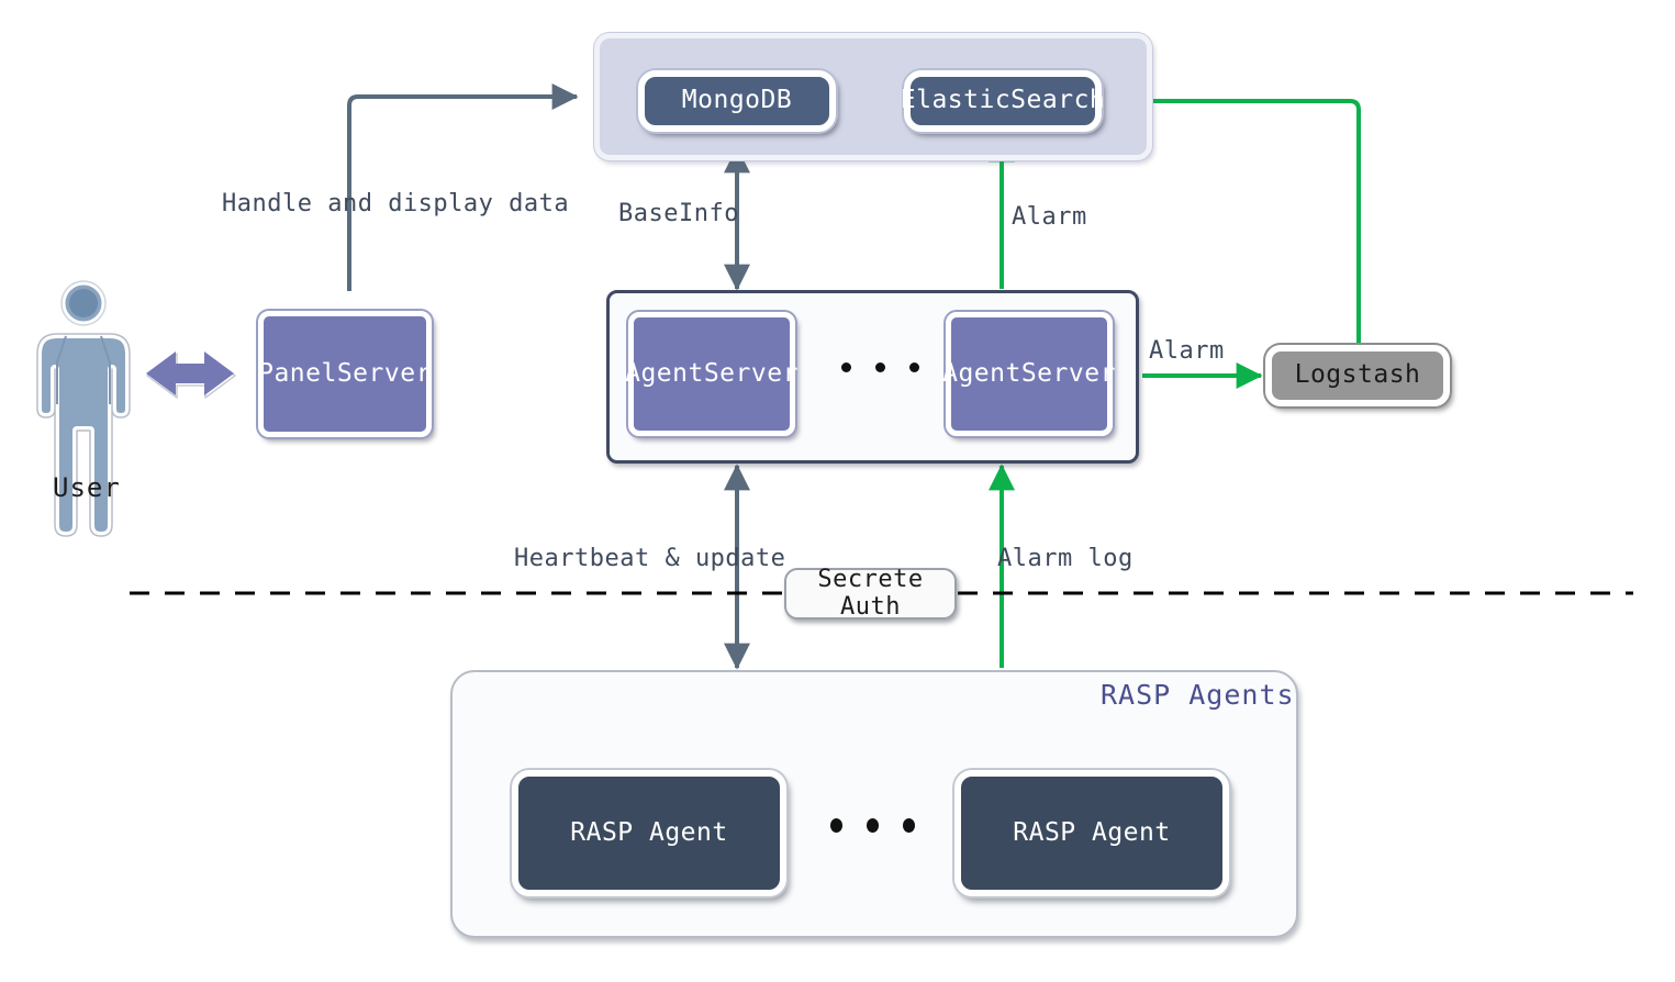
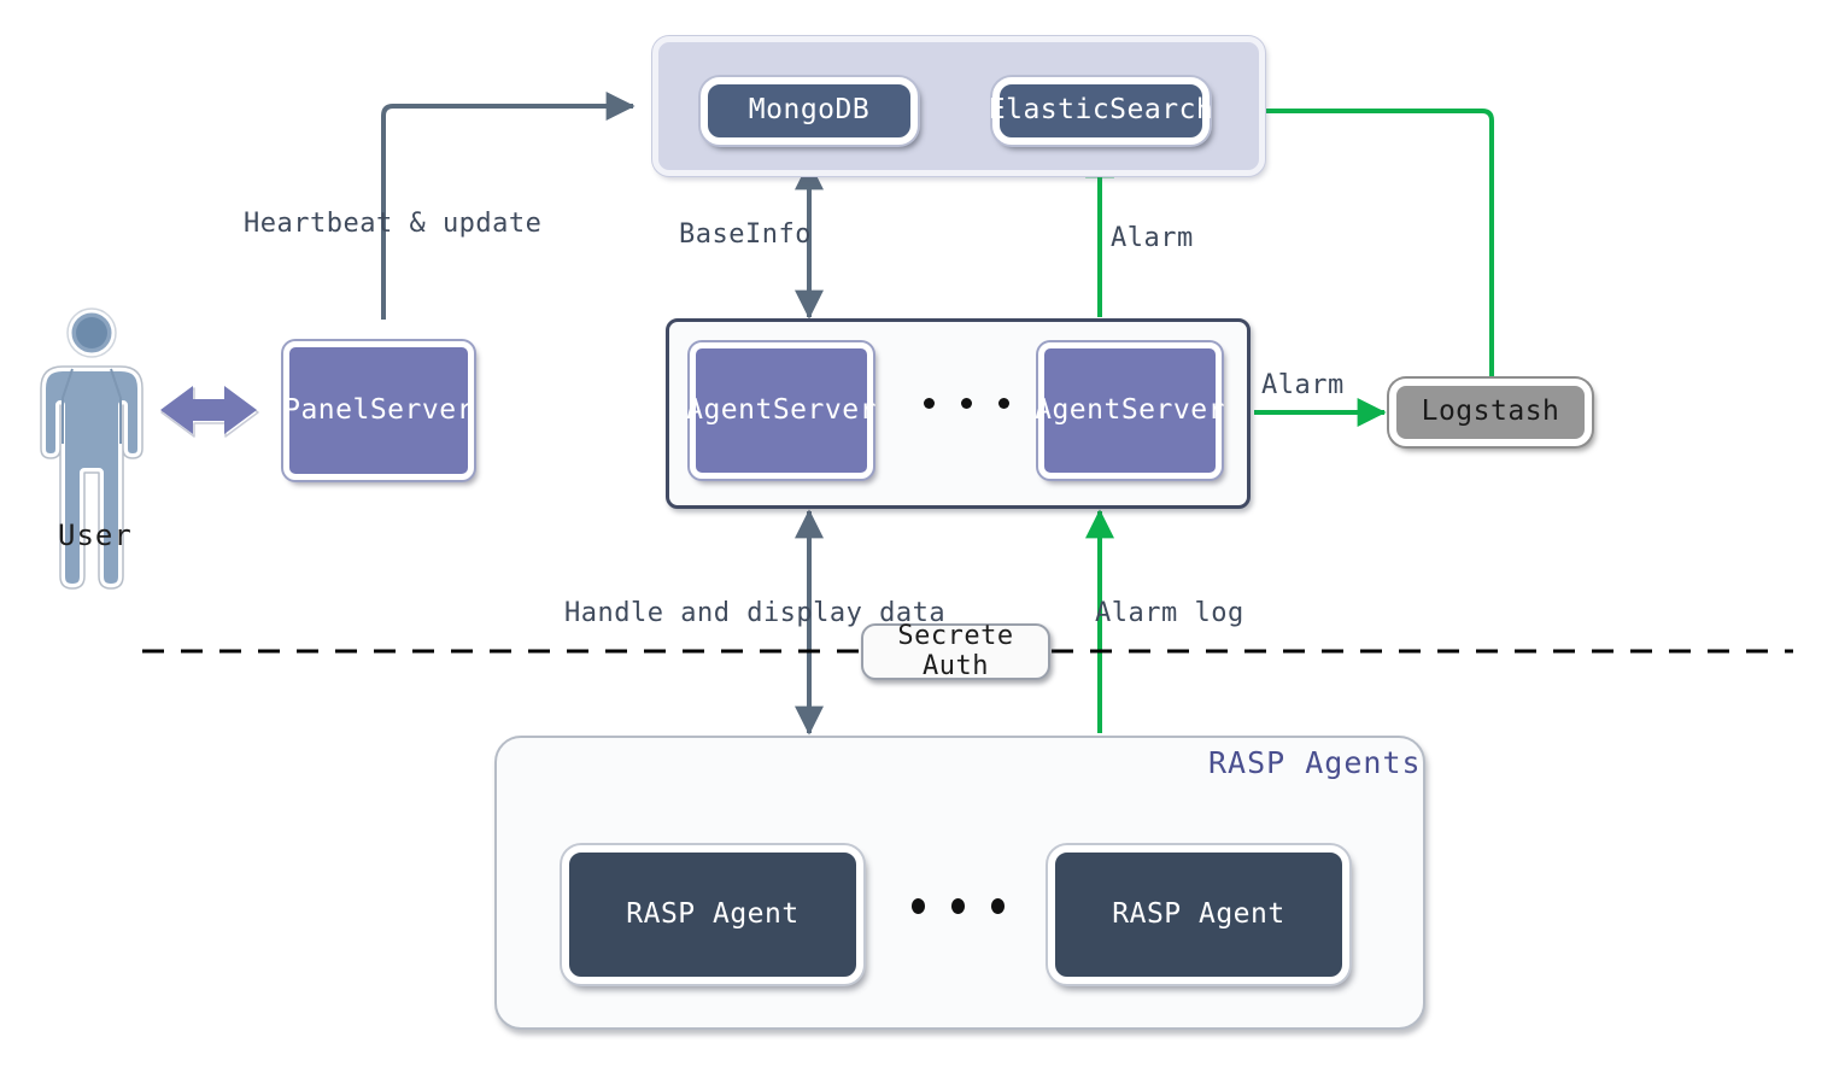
  RASP Agents
  MongoDB
  ElasticSearch
  PanelServer
  AgentServer
  AgentServer
  Logstash
  Secrete Auth
  RASP Agent
  RASP Agent
  User
- Handle and display data
+ Heartbeat & update
  BaseInfo
  Alarm
  Alarm
- Heartbeat & update
+ Handle and display data
  Alarm log
